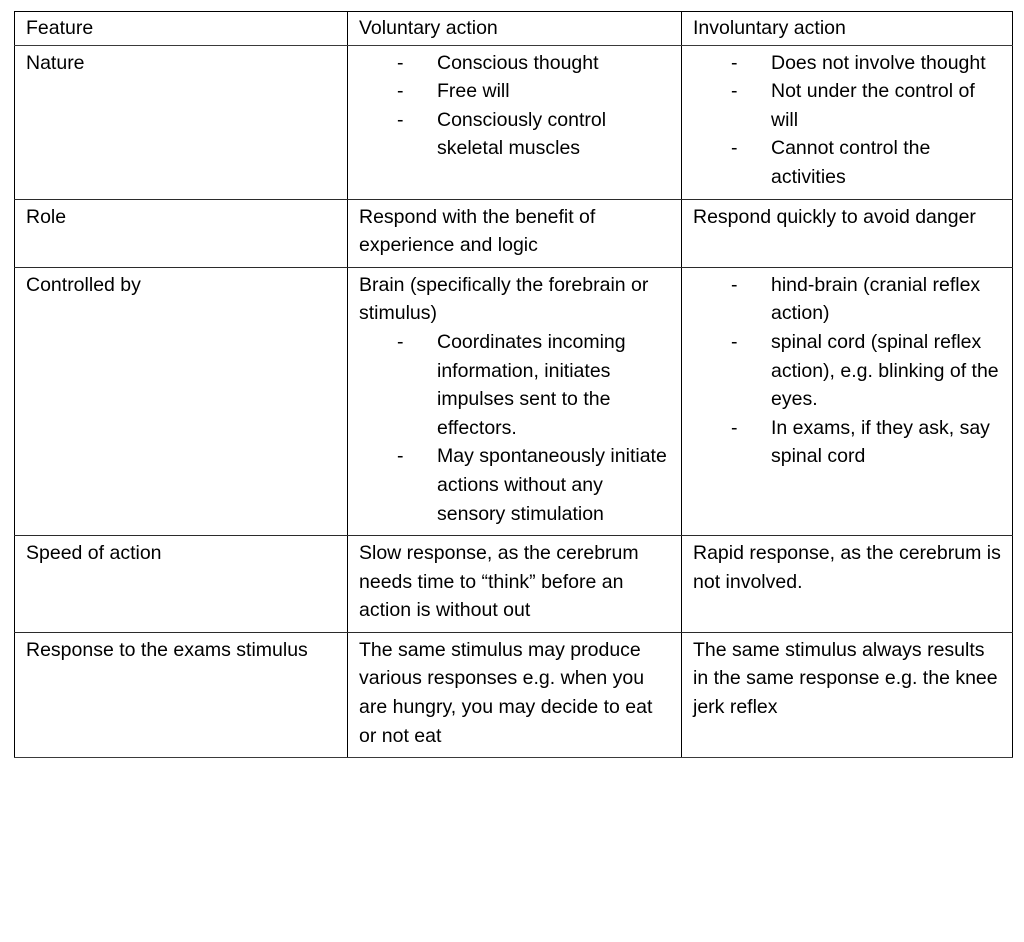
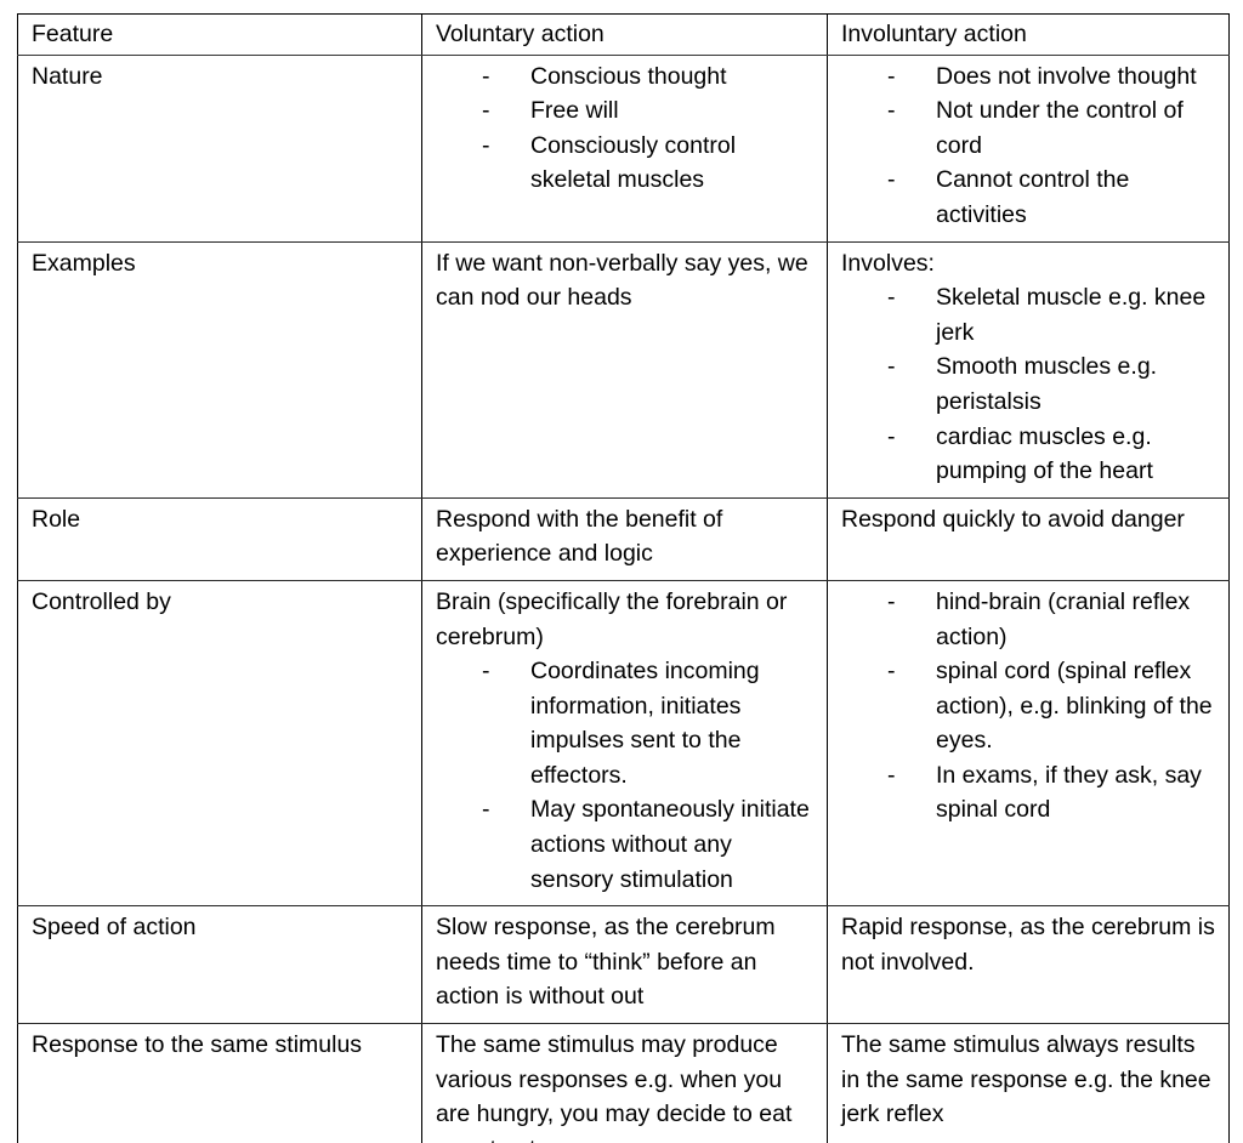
  Feature	Voluntary action	Involuntary action
- Nature	Conscious thoughtFree willConsciously control skeletal muscles	Does not involve thoughtNot under the control of willCannot control the activities
+ Nature	Conscious thoughtFree willConsciously control skeletal muscles	Does not involve thoughtNot under the control of cordCannot control the activities
+ Examples	If we want non-verbally say yes, we can nod our heads	Involves:Skeletal muscle e.g. knee jerkSmooth muscles e.g. peristalsiscardiac muscles e.g. pumping of the heart
  Role	Respond with the benefit of experience and logic	Respond quickly to avoid danger
- Controlled by	Brain (specifically the forebrain or stimulus)Coordinates incoming information, initiates impulses sent to the effectors.May spontaneously initiate actions without any sensory stimulation	hind-brain (cranial reflex action)spinal cord (spinal reflex action), e.g. blinking of the eyes.In exams, if they ask, say spinal cord
+ Controlled by	Brain (specifically the forebrain or cerebrum)Coordinates incoming information, initiates impulses sent to the effectors.May spontaneously initiate actions without any sensory stimulation	hind-brain (cranial reflex action)spinal cord (spinal reflex action), e.g. blinking of the eyes.In exams, if they ask, say spinal cord
  Speed of action	Slow response, as the cerebrum needs time to “think” before an action is without out	Rapid response, as the cerebrum is not involved.
- Response to the exams stimulus	The same stimulus may produce various responses e.g. when you are hungry, you may decide to eat or not eat	The same stimulus always results in the same response e.g. the knee jerk reflex
+ Response to the same stimulus	The same stimulus may produce various responses e.g. when you are hungry, you may decide to eat	The same stimulus always results in the same response e.g. the knee jerk reflex
